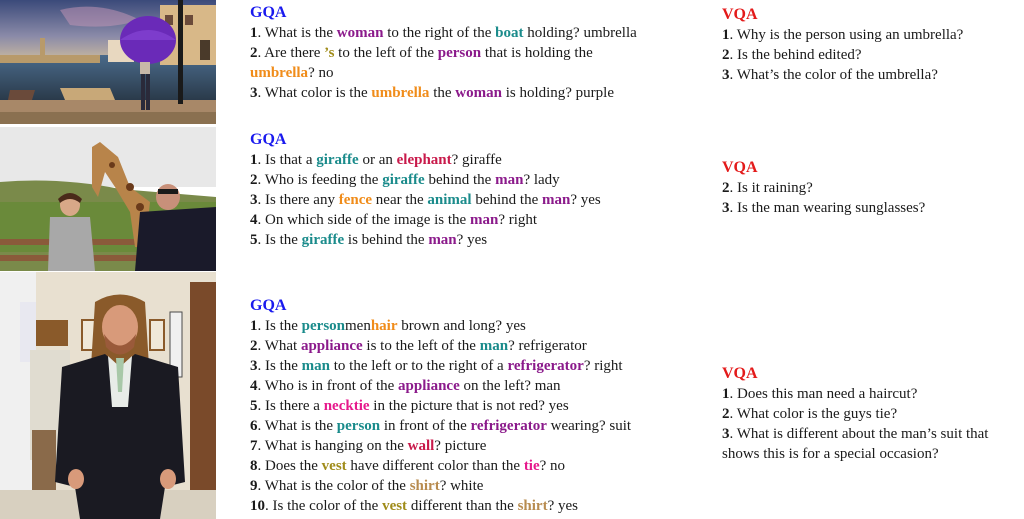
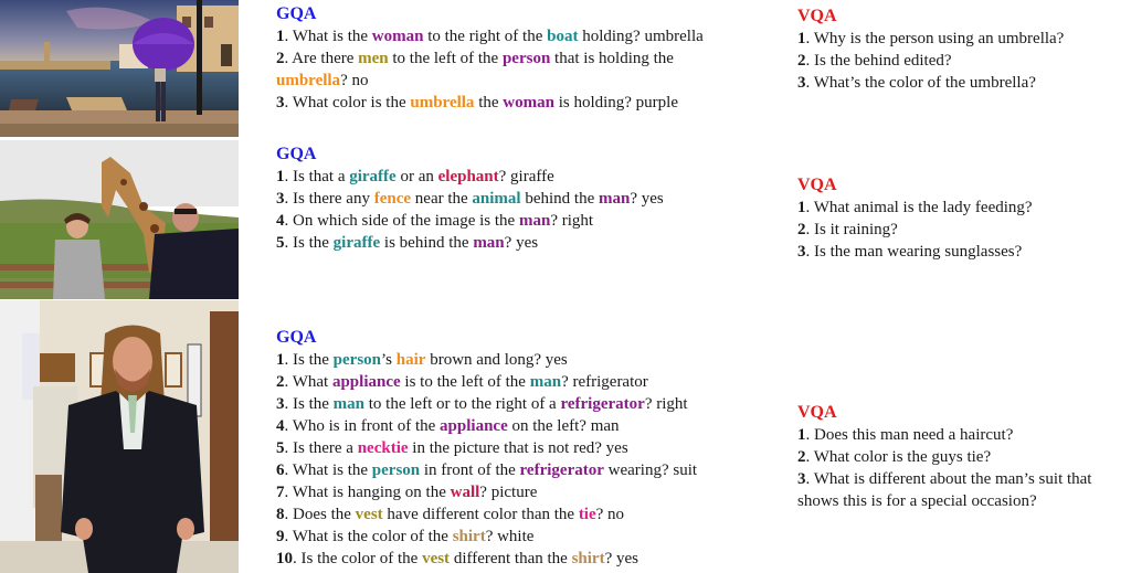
  GQA
  1. What is the woman to the right of the boat holding? umbrella
- 2. Are there ’s to the left of the person that is holding the
+ 2. Are there men to the left of the person that is holding the
  umbrella? no
  3. What color is the umbrella the woman is holding? purple
  VQA
  1. Why is the person using an umbrella?
  2. Is the behind edited?
  3. What’s the color of the umbrella?
  GQA
  1. Is that a giraffe or an elephant? giraffe
- 2. Who is feeding the giraffe behind the man? lady
  3. Is there any fence near the animal behind the man? yes
  4. On which side of the image is the man? right
  5. Is the giraffe is behind the man? yes
  VQA
+ 1. What animal is the lady feeding?
  2. Is it raining?
  3. Is the man wearing sunglasses?
  GQA
- 1. Is the personmenhair brown and long? yes
+ 1. Is the person’s hair brown and long? yes
  2. What appliance is to the left of the man? refrigerator
  3. Is the man to the left or to the right of a refrigerator? right
  4. Who is in front of the appliance on the left? man
  5. Is there a necktie in the picture that is not red? yes
  6. What is the person in front of the refrigerator wearing? suit
  7. What is hanging on the wall? picture
  8. Does the vest have different color than the tie? no
  9. What is the color of the shirt? white
  10. Is the color of the vest different than the shirt? yes
  VQA
  1. Does this man need a haircut?
  2. What color is the guys tie?
  3. What is different about the man’s suit that shows this is for a special occasion?
